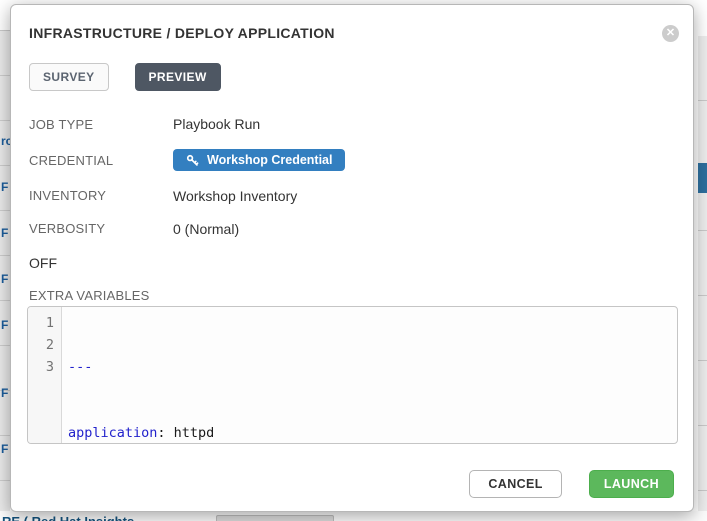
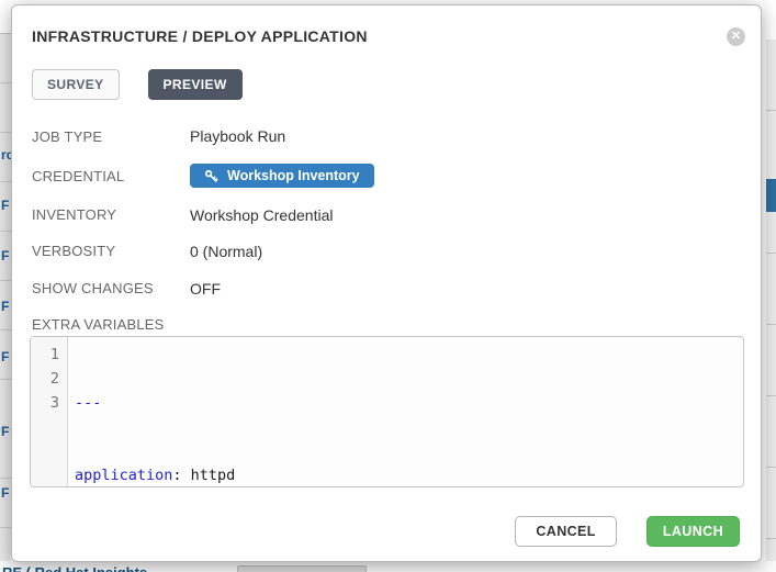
  rc
  F
  F
  F
  F
  F
  F
  INFRASTRUCTURE / DEPLOY APPLICATION
  ✕
  SURVEY
  PREVIEW
  JOB TYPE
  Playbook Run
  CREDENTIAL
- Workshop Credential
+ Workshop Inventory
  INVENTORY
- Workshop Inventory
+ Workshop Credential
  VERBOSITY
  0 (Normal)
+ SHOW CHANGES
  OFF
  EXTRA VARIABLES
  1
  2
  3
  ---
  application: httpd
  CANCEL
  LAUNCH
